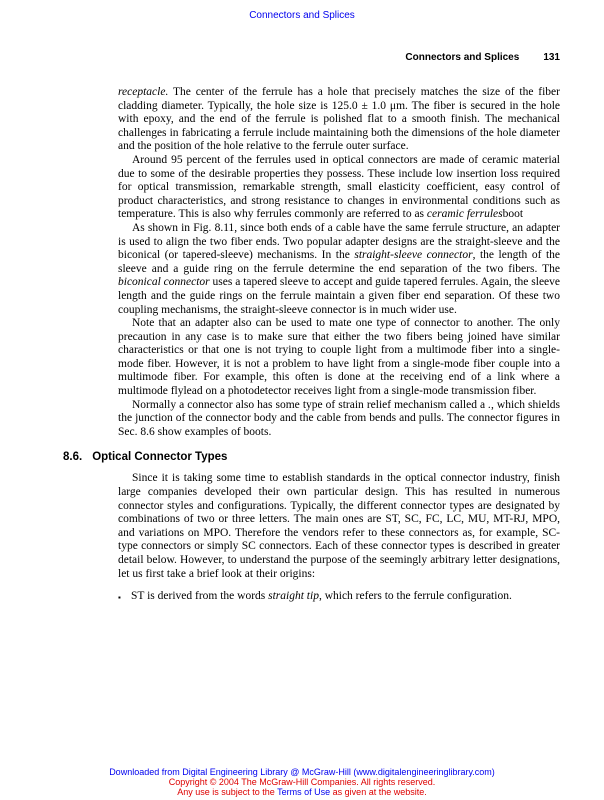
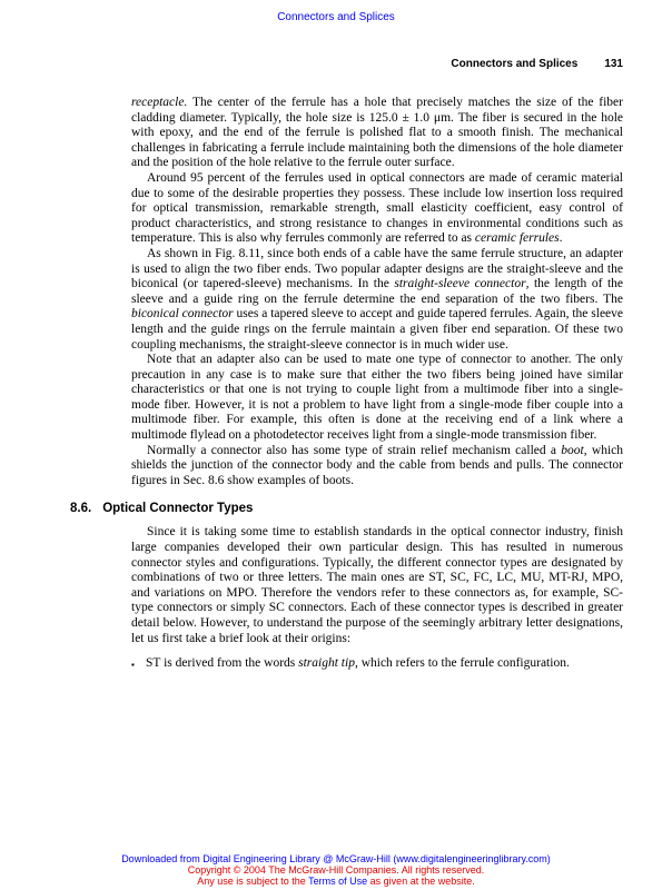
  Connectors and Splices
  Connectors and Splices
  131
  receptacle. The center of the ferrule has a hole that precisely matches the size of the fiber cladding diameter. Typically, the hole size is 125.0 ± 1.0 μm. The fiber is secured in the hole with epoxy, and the end of the ferrule is polished flat to a smooth finish. The mechanical challenges in fabricating a ferrule include maintaining both the dimensions of the hole diameter and the position of the hole relative to the ferrule outer surface.
- Around 95 percent of the ferrules used in optical connectors are made of ceramic material due to some of the desirable properties they possess. These include low insertion loss required for optical transmission, remarkable strength, small elasticity coefficient, easy control of product characteristics, and strong resistance to changes in environmental conditions such as temperature. This is also why ferrules commonly are referred to as ceramic ferrulesboot
+ Around 95 percent of the ferrules used in optical connectors are made of ceramic material due to some of the desirable properties they possess. These include low insertion loss required for optical transmission, remarkable strength, small elasticity coefficient, easy control of product characteristics, and strong resistance to changes in environmental conditions such as temperature. This is also why ferrules commonly are referred to as ceramic ferrules.
  As shown in Fig. 8.11, since both ends of a cable have the same ferrule structure, an adapter is used to align the two fiber ends. Two popular adapter designs are the straight-sleeve and the biconical (or tapered-sleeve) mechanisms. In the straight-sleeve connector, the length of the sleeve and a guide ring on the ferrule determine the end separation of the two fibers. The biconical connector uses a tapered sleeve to accept and guide tapered ferrules. Again, the sleeve length and the guide rings on the ferrule maintain a given fiber end separation. Of these two coupling mechanisms, the straight-sleeve connector is in much wider use.
  Note that an adapter also can be used to mate one type of connector to another. The only precaution in any case is to make sure that either the two fibers being joined have similar characteristics or that one is not trying to couple light from a multimode fiber into a single-mode fiber. However, it is not a problem to have light from a single-mode fiber couple into a multimode fiber. For example, this often is done at the receiving end of a link where a multimode flylead on a photodetector receives light from a single-mode transmission fiber.
- Normally a connector also has some type of strain relief mechanism called a ., which shields the junction of the connector body and the cable from bends and pulls. The connector figures in Sec. 8.6 show examples of boots.
+ Normally a connector also has some type of strain relief mechanism called a boot, which shields the junction of the connector body and the cable from bends and pulls. The connector figures in Sec. 8.6 show examples of boots.
  8.6. Optical Connector Types
  Since it is taking some time to establish standards in the optical connector industry, finish large companies developed their own particular design. This has resulted in numerous connector styles and configurations. Typically, the different connector types are designated by combinations of two or three letters. The main ones are ST, SC, FC, LC, MU, MT-RJ, MPO, and variations on MPO. Therefore the vendors refer to these connectors as, for example, SC-type connectors or simply SC connectors. Each of these connector types is described in greater detail below. However, to understand the purpose of the seemingly arbitrary letter designations, let us first take a brief look at their origins:
  ▪
  ST is derived from the words straight tip, which refers to the ferrule configuration.
  Downloaded from Digital Engineering Library @ McGraw-Hill (www.digitalengineeringlibrary.com)
  Copyright © 2004 The McGraw-Hill Companies. All rights reserved.
  Any use is subject to the Terms of Use as given at the website.
